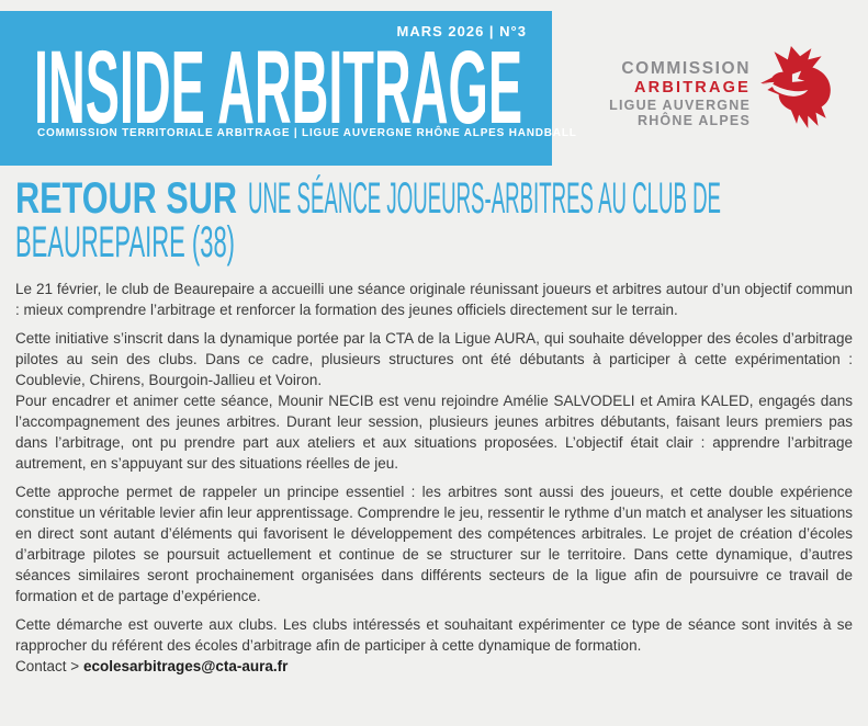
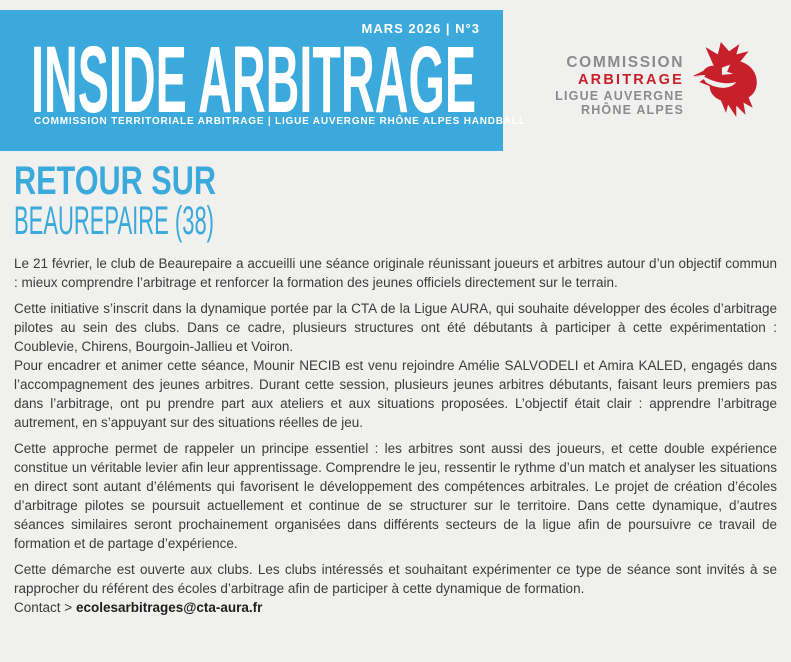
  MARS 2026 | N°3
  INSIDE ARBITRAGE
  COMMISSION TERRITORIALE ARBITRAGE | LIGUE AUVERGNE RHÔNE ALPES HANDBALL
  COMMISSION
  ARBITRAGE
  LIGUE AUVERGNE
  RHÔNE ALPES
  RETOUR SUR
- UNE SÉANCE JOUEURS-ARBITRES AU CLUB DE
  BEAUREPAIRE (38)
  Le 21 février, le club de Beaurepaire a accueilli une séance originale réunissant joueurs et arbitres autour d’un objectif commun : mieux comprendre l’arbitrage et renforcer la formation des jeunes officiels directement sur le terrain.
  Cette initiative s’inscrit dans la dynamique portée par la CTA de la Ligue AURA, qui souhaite développer des écoles d’arbitrage pilotes au sein des clubs. Dans ce cadre, plusieurs structures ont été débutants à participer à cette expérimentation : Coublevie, Chirens, Bourgoin-Jallieu et Voiron.
- Pour encadrer et animer cette séance, Mounir NECIB est venu rejoindre Amélie SALVODELI et Amira KALED, engagés dans l’accompagnement des jeunes arbitres. Durant leur session, plusieurs jeunes arbitres débutants, faisant leurs premiers pas dans l’arbitrage, ont pu prendre part aux ateliers et aux situations proposées. L’objectif était clair : apprendre l’arbitrage autrement, en s’appuyant sur des situations réelles de jeu.
+ Pour encadrer et animer cette séance, Mounir NECIB est venu rejoindre Amélie SALVODELI et Amira KALED, engagés dans l’accompagnement des jeunes arbitres. Durant cette session, plusieurs jeunes arbitres débutants, faisant leurs premiers pas dans l’arbitrage, ont pu prendre part aux ateliers et aux situations proposées. L’objectif était clair : apprendre l’arbitrage autrement, en s’appuyant sur des situations réelles de jeu.
  Cette approche permet de rappeler un principe essentiel : les arbitres sont aussi des joueurs, et cette double expérience constitue un véritable levier afin leur apprentissage. Comprendre le jeu, ressentir le rythme d’un match et analyser les situations en direct sont autant d’éléments qui favorisent le développement des compétences arbitrales. Le projet de création d’écoles d’arbitrage pilotes se poursuit actuellement et continue de se structurer sur le territoire. Dans cette dynamique, d’autres séances similaires seront prochainement organisées dans différents secteurs de la ligue afin de poursuivre ce travail de formation et de partage d’expérience.
  Cette démarche est ouverte aux clubs. Les clubs intéressés et souhaitant expérimenter ce type de séance sont invités à se rapprocher du référent des écoles d’arbitrage afin de participer à cette dynamique de formation.
  Contact > ecolesarbitrages@cta-aura.fr
